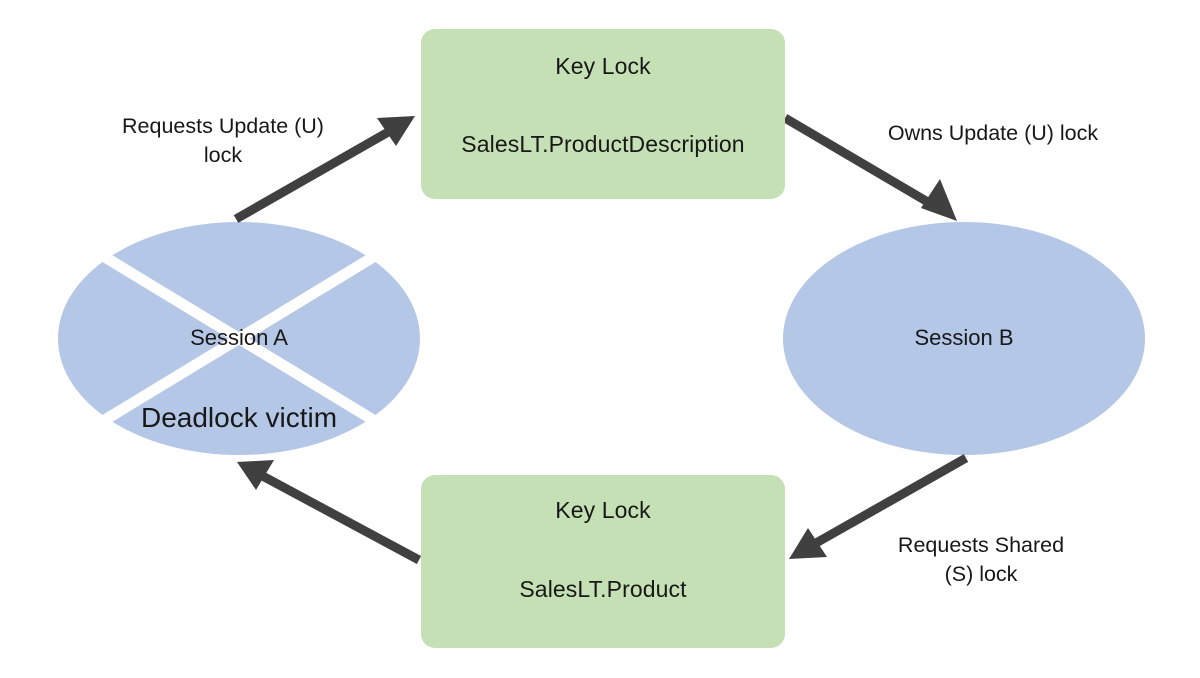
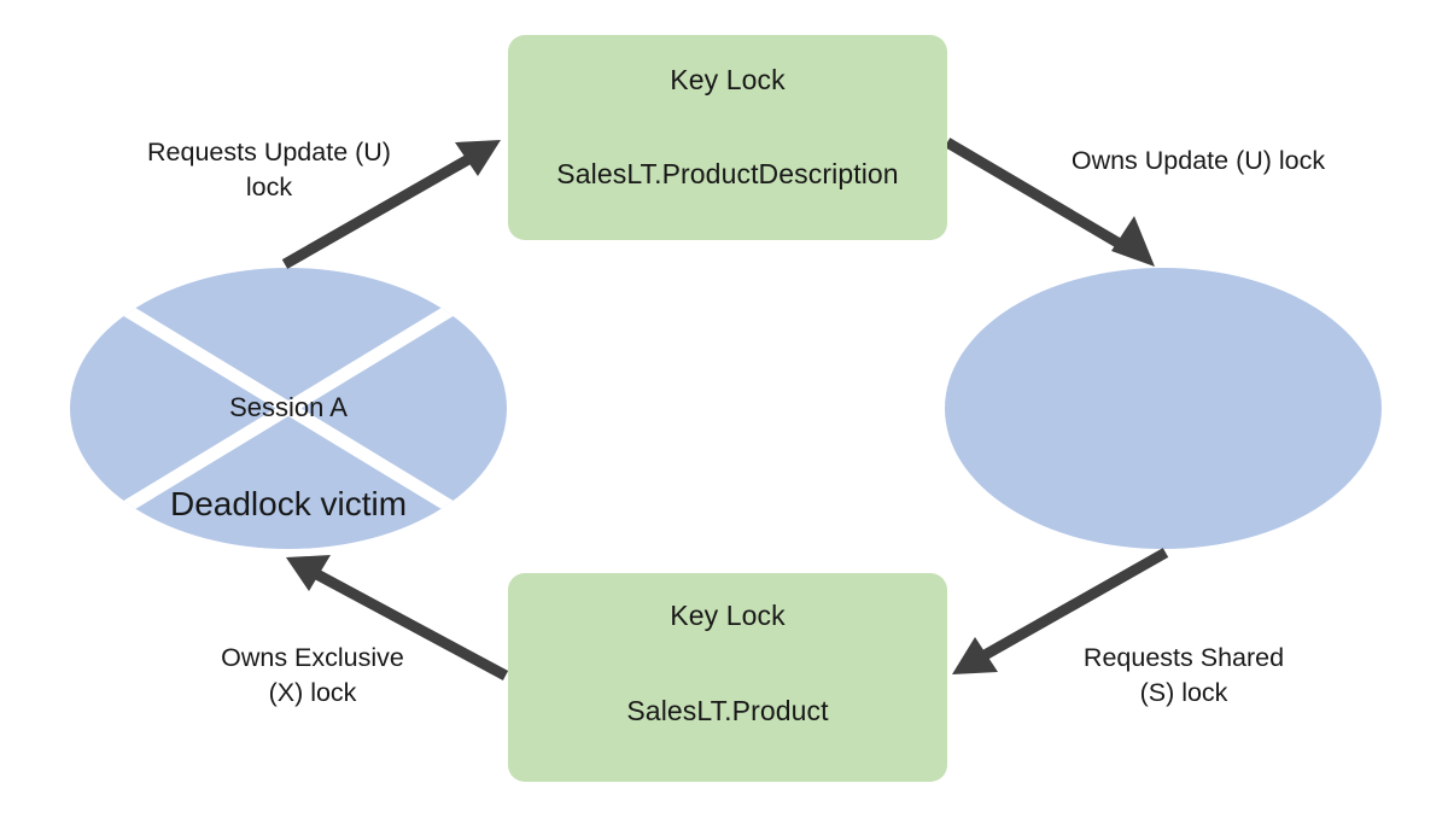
  Key Lock
  SalesLT.ProductDescription
  Key Lock
  SalesLT.Product
  Session A
  Deadlock victim
- Session B
  Requests Update (U)
  lock
  Owns Update (U) lock
  Requests Shared
  (S) lock
+ Owns Exclusive
+ (X) lock
